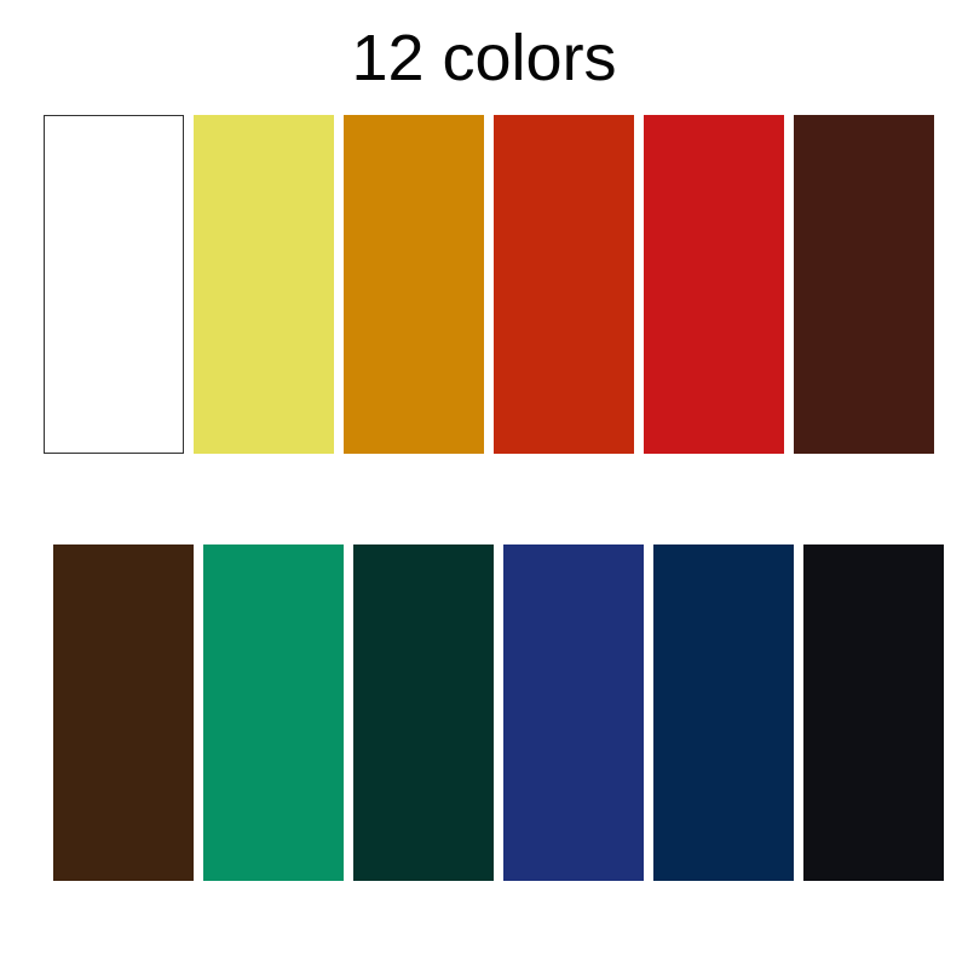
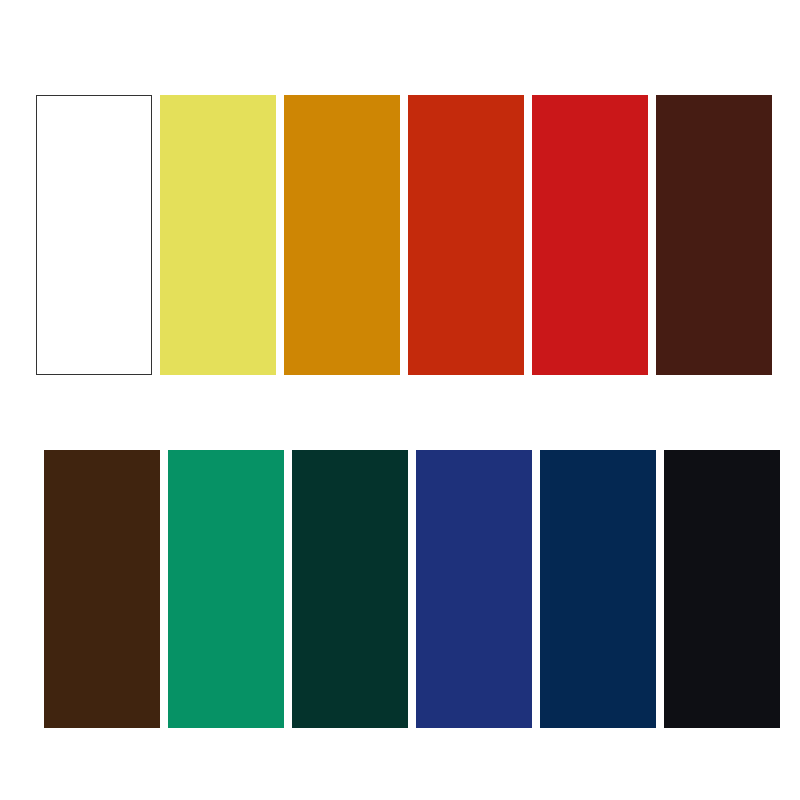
- 12 colors
